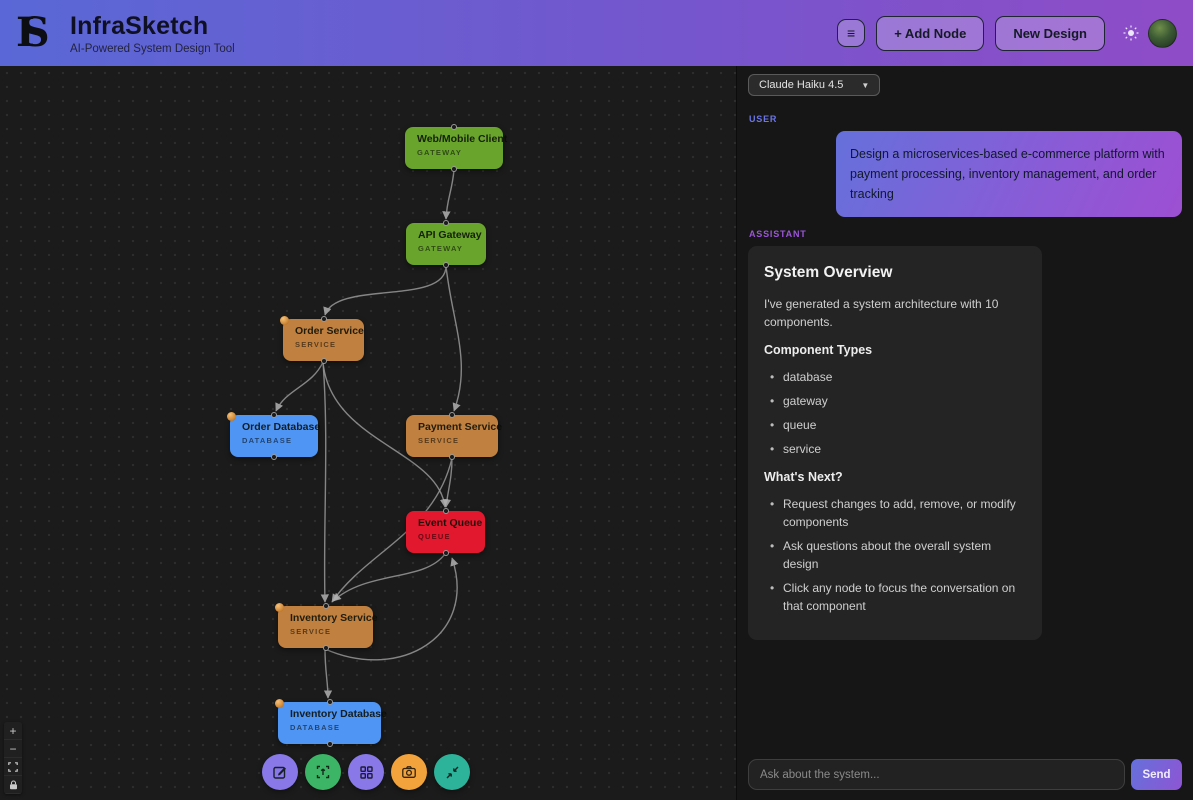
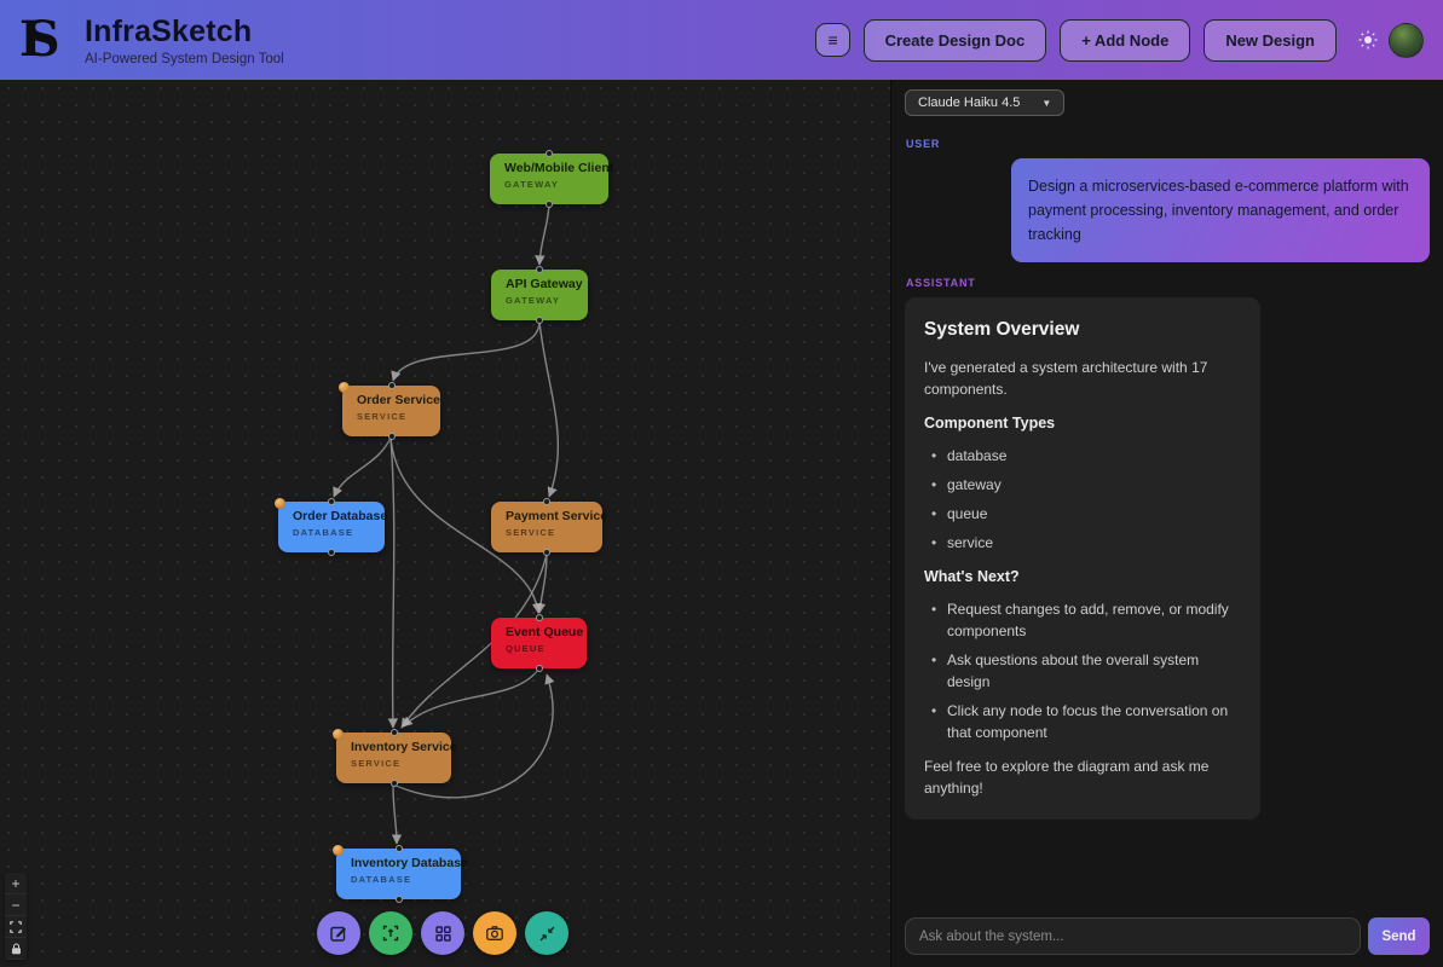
  IS
  InfraSketch
  AI-Powered System Design Tool
  ≡
+ Create Design Doc
  + Add Node
  New Design
  Web/Mobile Client
  GATEWAY
  API Gateway
  GATEWAY
  Order Service
  SERVICE
  Order Database
  DATABASE
  Payment Service
  SERVICE
  Event Queue
  QUEUE
  Inventory Service
  SERVICE
  Inventory Database
  DATABASE
  +
  −
  Claude Haiku 4.5
  ▼
  USER
  Design a microservices-based e-commerce platform with payment processing, inventory management, and order tracking
  ASSISTANT
  System Overview
- I've generated a system architecture with 10 components.
+ I've generated a system architecture with 17 components.
  Component Types
  database
  gateway
  queue
  service
  What's Next?
  Request changes to add, remove, or modify components
  Ask questions about the overall system design
  Click any node to focus the conversation on that component
+ Feel free to explore the diagram and ask me anything!
  Ask about the system...
  Send
